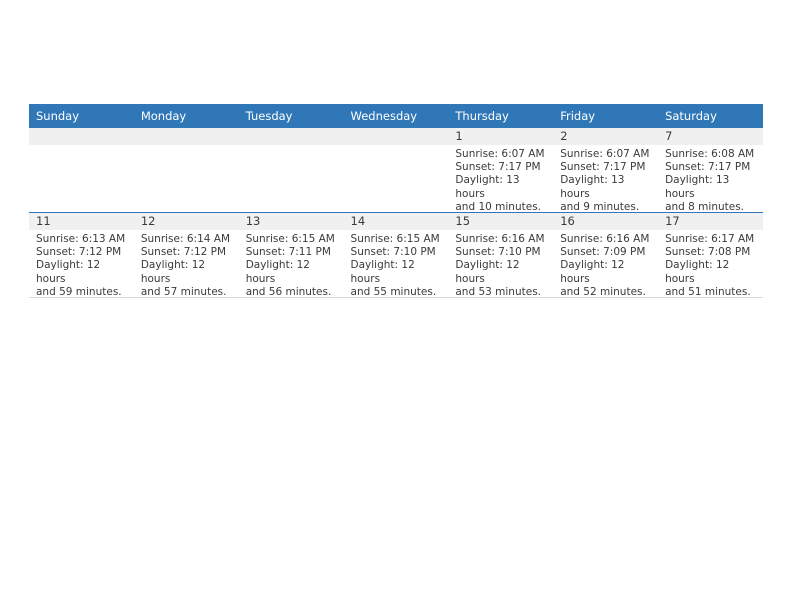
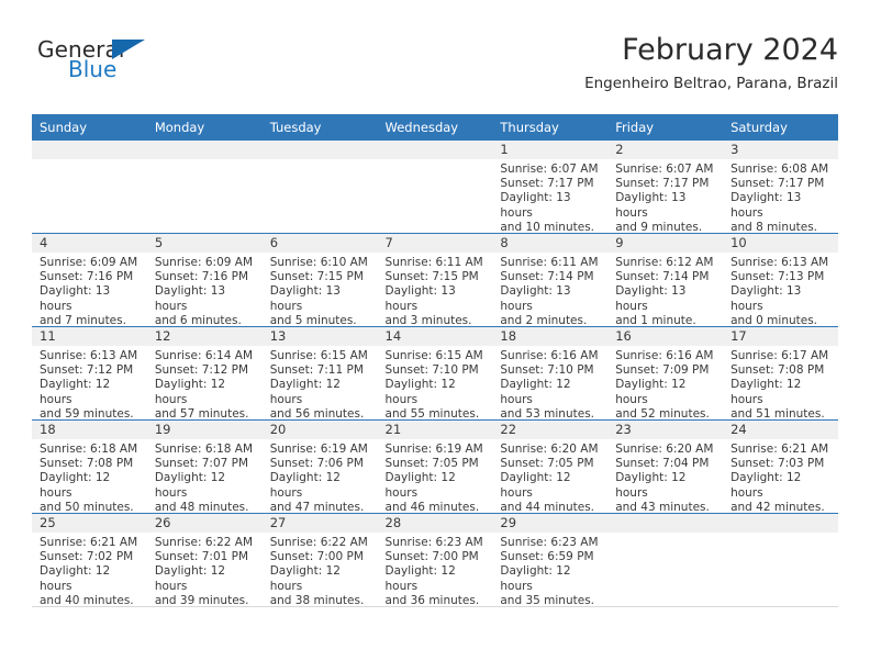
+ General
+ Blue
+ February 2024
+ Engenheiro Beltrao, Parana, Brazil
  Sunday	Monday	Tuesday	Wednesday	Thursday	Friday	Saturday
- 				1Sunrise: 6:07 AMSunset: 7:17 PMDaylight: 13 hoursand 10 minutes.	2Sunrise: 6:07 AMSunset: 7:17 PMDaylight: 13 hoursand 9 minutes.	7Sunrise: 6:08 AMSunset: 7:17 PMDaylight: 13 hoursand 8 minutes.
+ 				1Sunrise: 6:07 AMSunset: 7:17 PMDaylight: 13 hoursand 10 minutes.	2Sunrise: 6:07 AMSunset: 7:17 PMDaylight: 13 hoursand 9 minutes.	3Sunrise: 6:08 AMSunset: 7:17 PMDaylight: 13 hoursand 8 minutes.
+ 4Sunrise: 6:09 AMSunset: 7:16 PMDaylight: 13 hoursand 7 minutes.	5Sunrise: 6:09 AMSunset: 7:16 PMDaylight: 13 hoursand 6 minutes.	6Sunrise: 6:10 AMSunset: 7:15 PMDaylight: 13 hoursand 5 minutes.	7Sunrise: 6:11 AMSunset: 7:15 PMDaylight: 13 hoursand 3 minutes.	8Sunrise: 6:11 AMSunset: 7:14 PMDaylight: 13 hoursand 2 minutes.	9Sunrise: 6:12 AMSunset: 7:14 PMDaylight: 13 hoursand 1 minute.	10Sunrise: 6:13 AMSunset: 7:13 PMDaylight: 13 hoursand 0 minutes.
- 11Sunrise: 6:13 AMSunset: 7:12 PMDaylight: 12 hoursand 59 minutes.	12Sunrise: 6:14 AMSunset: 7:12 PMDaylight: 12 hoursand 57 minutes.	13Sunrise: 6:15 AMSunset: 7:11 PMDaylight: 12 hoursand 56 minutes.	14Sunrise: 6:15 AMSunset: 7:10 PMDaylight: 12 hoursand 55 minutes.	15Sunrise: 6:16 AMSunset: 7:10 PMDaylight: 12 hoursand 53 minutes.	16Sunrise: 6:16 AMSunset: 7:09 PMDaylight: 12 hoursand 52 minutes.	17Sunrise: 6:17 AMSunset: 7:08 PMDaylight: 12 hoursand 51 minutes.
+ 11Sunrise: 6:13 AMSunset: 7:12 PMDaylight: 12 hoursand 59 minutes.	12Sunrise: 6:14 AMSunset: 7:12 PMDaylight: 12 hoursand 57 minutes.	13Sunrise: 6:15 AMSunset: 7:11 PMDaylight: 12 hoursand 56 minutes.	14Sunrise: 6:15 AMSunset: 7:10 PMDaylight: 12 hoursand 55 minutes.	18Sunrise: 6:16 AMSunset: 7:10 PMDaylight: 12 hoursand 53 minutes.	16Sunrise: 6:16 AMSunset: 7:09 PMDaylight: 12 hoursand 52 minutes.	17Sunrise: 6:17 AMSunset: 7:08 PMDaylight: 12 hoursand 51 minutes.
+ 18Sunrise: 6:18 AMSunset: 7:08 PMDaylight: 12 hoursand 50 minutes.	19Sunrise: 6:18 AMSunset: 7:07 PMDaylight: 12 hoursand 48 minutes.	20Sunrise: 6:19 AMSunset: 7:06 PMDaylight: 12 hoursand 47 minutes.	21Sunrise: 6:19 AMSunset: 7:05 PMDaylight: 12 hoursand 46 minutes.	22Sunrise: 6:20 AMSunset: 7:05 PMDaylight: 12 hoursand 44 minutes.	23Sunrise: 6:20 AMSunset: 7:04 PMDaylight: 12 hoursand 43 minutes.	24Sunrise: 6:21 AMSunset: 7:03 PMDaylight: 12 hoursand 42 minutes.
+ 25Sunrise: 6:21 AMSunset: 7:02 PMDaylight: 12 hoursand 40 minutes.	26Sunrise: 6:22 AMSunset: 7:01 PMDaylight: 12 hoursand 39 minutes.	27Sunrise: 6:22 AMSunset: 7:00 PMDaylight: 12 hoursand 38 minutes.	28Sunrise: 6:23 AMSunset: 7:00 PMDaylight: 12 hoursand 36 minutes.	29Sunrise: 6:23 AMSunset: 6:59 PMDaylight: 12 hoursand 35 minutes.
